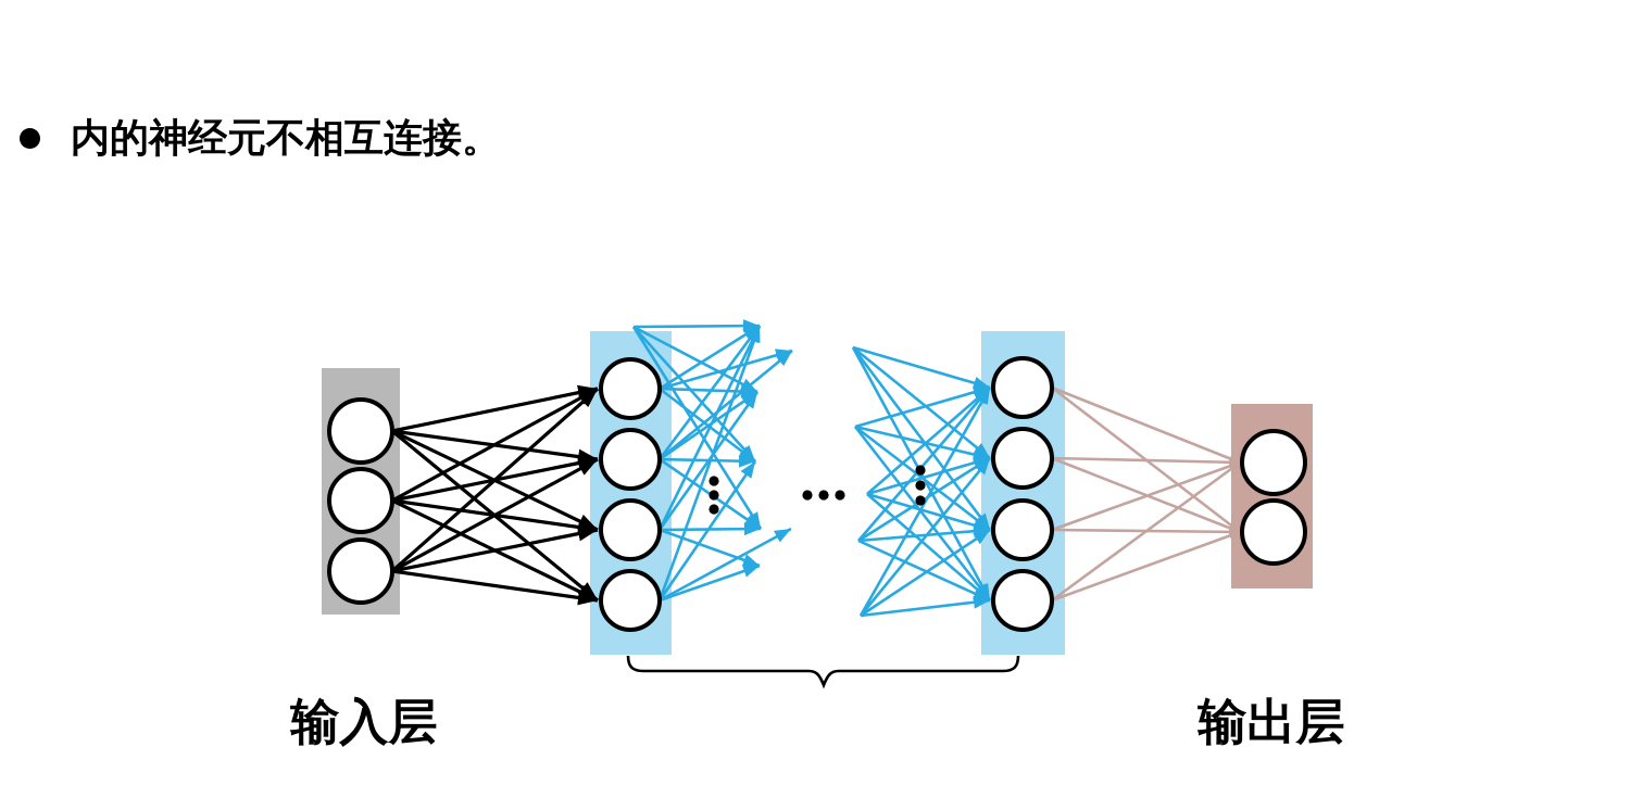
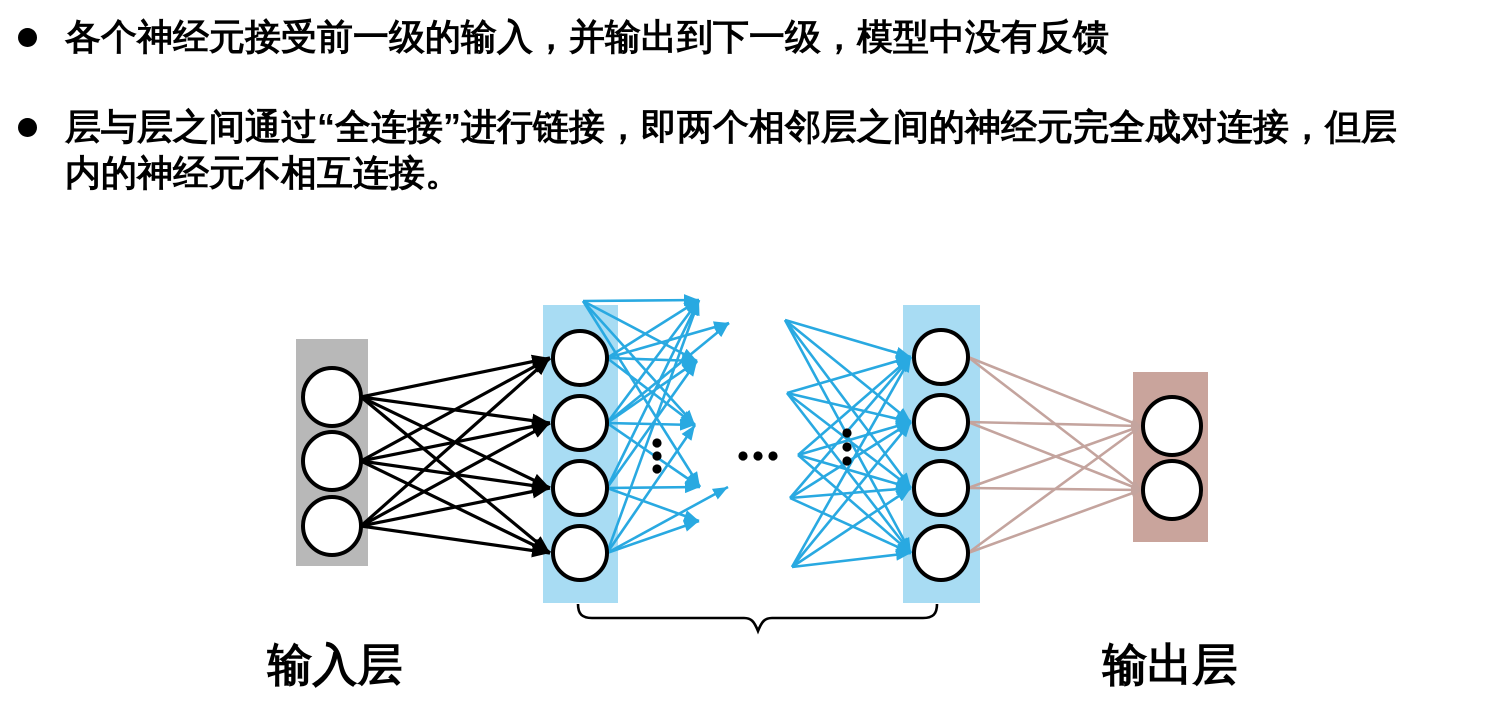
+ 各个神经元接受前一级的输入，并输出到下一级，模型中没有反馈
+ 层与层之间通过“全连接”进行链接，即两个相邻层之间的神经元完全成对连接，但层
  内的神经元不相互连接。
  输入层
  输出层
